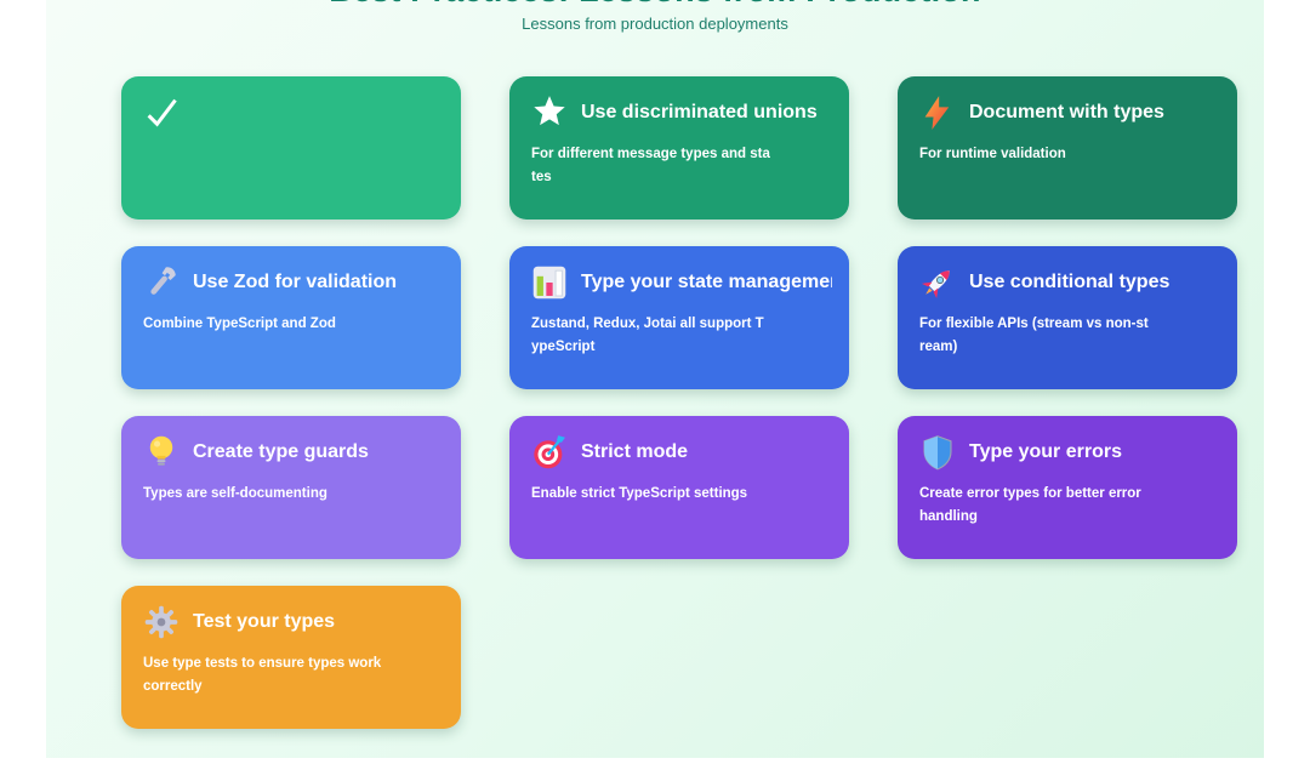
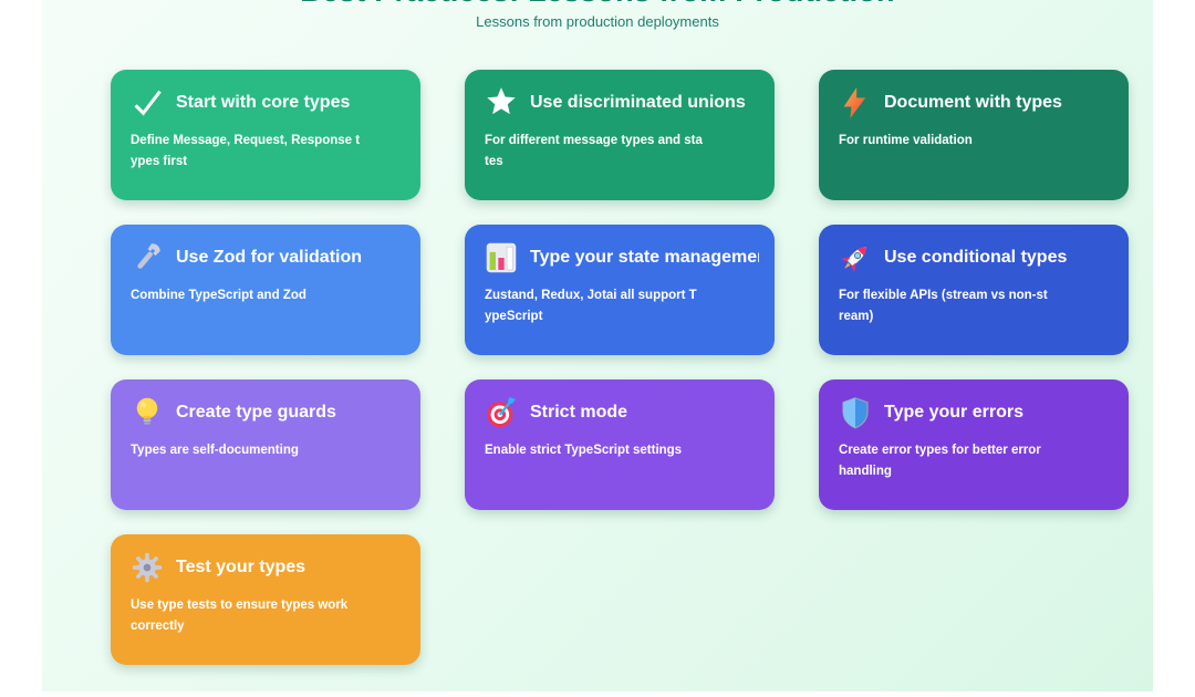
  Lessons from production deployments
+ Start with core types
+ Define Message, Request, Response t
+ ypes first
  Use discriminated unions
  For different message types and sta
  tes
  Document with types
  For runtime validation
  Use Zod for validation
  Combine TypeScript and Zod
  Type your state manageme
  Zustand, Redux, Jotai all support T
  ypeScript
  Use conditional types
  For flexible APIs (stream vs non-st
  ream)
  Create type guards
  Types are self-documenting
  Strict mode
  Enable strict TypeScript settings
  Type your errors
  Create error types for better error
  handling
  Test your types
  Use type tests to ensure types work
  correctly
